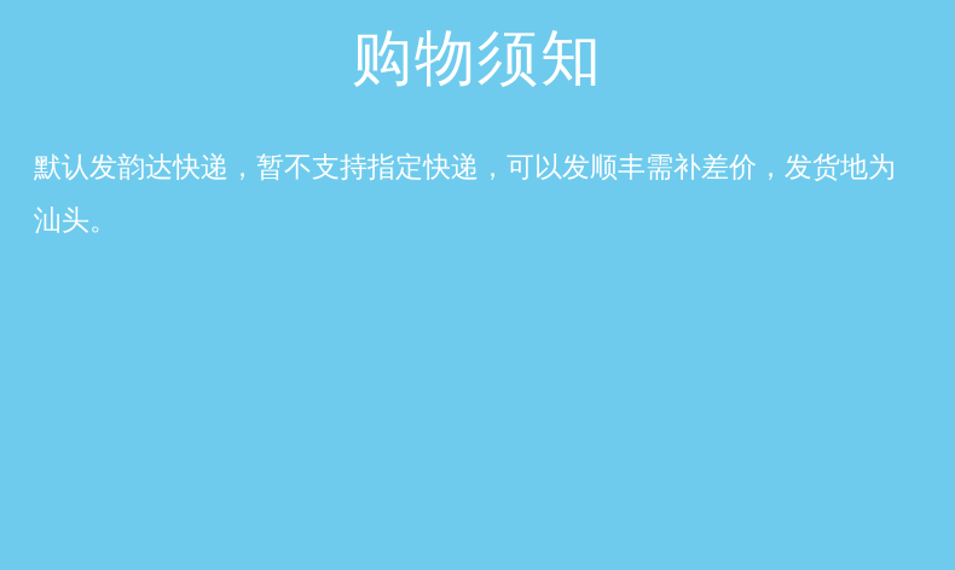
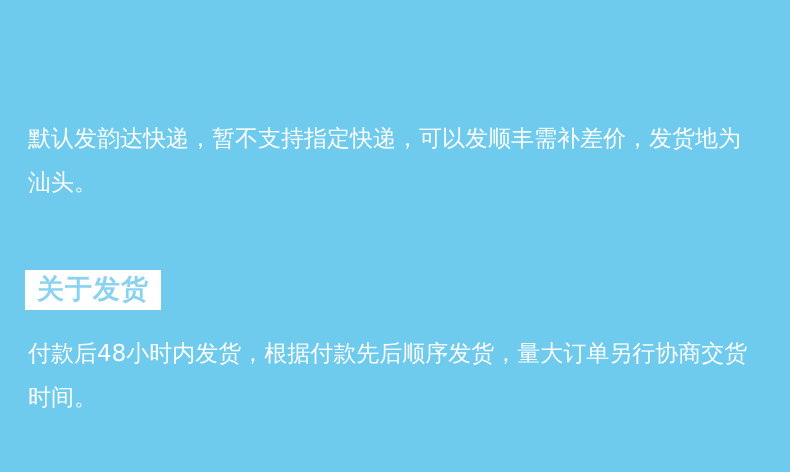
- 购物须知
  默认发韵达快递，暂不支持指定快递，可以发顺丰需补差价，发货地为汕头。
+ 关于发货
+ 付款后48小时内发货，根据付款先后顺序发货，量大订单另行协商交货时间。
